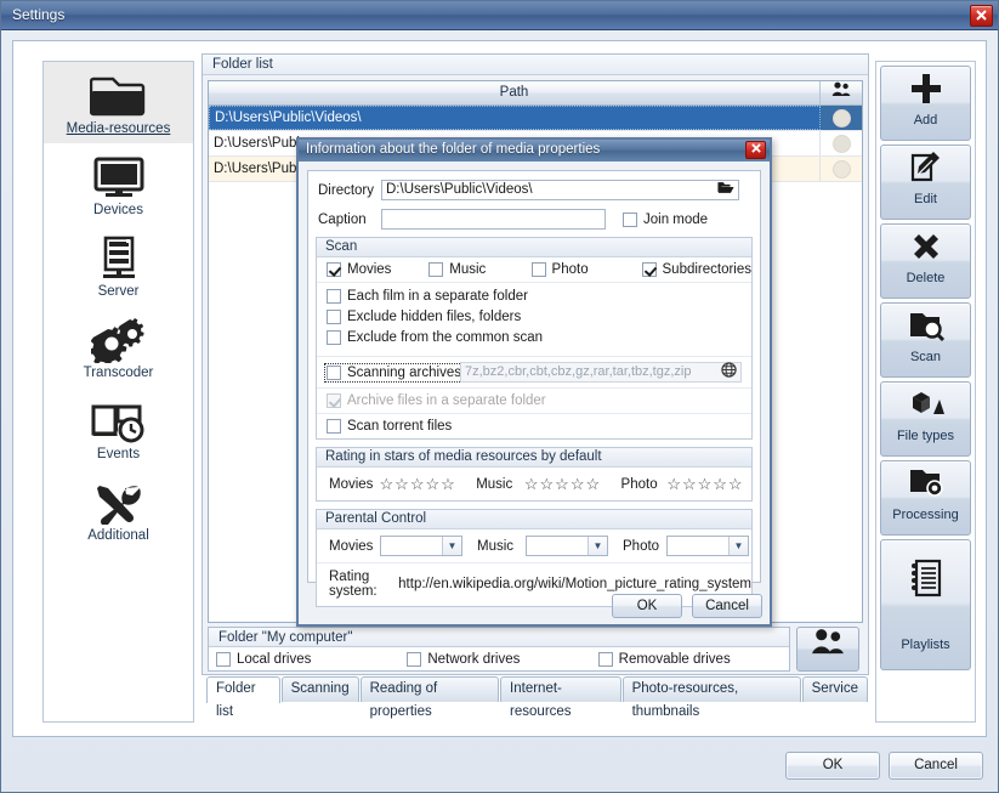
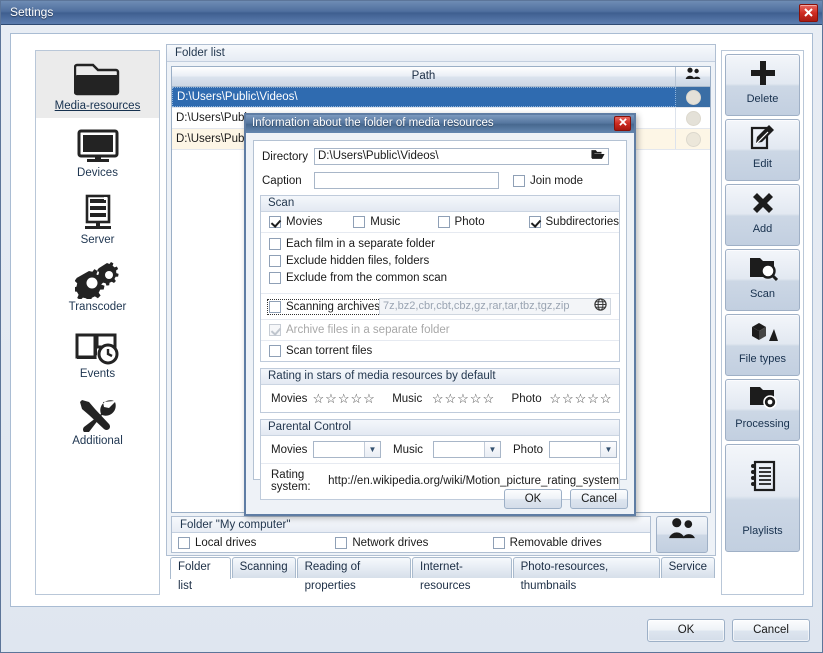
  Settings
  Media-resources
  Devices
  Server
  Transcoder
  Events
  Additional
  Folder list
  Path
  D:\Users\Public\Videos\
  D:\Users\Pub
  D:\Users\Pub
  Folder "My computer"
  Local drives
  Network drives
  Removable drives
  Folder list
  Scanning
  Reading of properties
  Internet-resources
  Photo-resources, thumbnails
  Service
- Add
+ Delete
  Edit
- Delete
+ Add
  Scan
  File types
  Processing
  Playlists
  OK
  Cancel
- Information about the folder of media properties
+ Information about the folder of media resources
  Directory
  D:\Users\Public\Videos\
  Caption
  Join mode
  Scan
  Movies
  Music
  Photo
  Subdirectories
  Each film in a separate folder
  Exclude hidden files, folders
  Exclude from the common scan
  Scanning archives
  7z,bz2,cbr,cbt,cbz,gz,rar,tar,tbz,tgz,zip
  Archive files in a separate folder
  Scan torrent files
  Rating in stars of media resources by default
  Movies
  ☆☆☆☆☆
  Music
  ☆☆☆☆☆
  Photo
  ☆☆☆☆☆
  Parental Control
  Movies
  ▼
  Music
  ▼
  Photo
  ▼
  Rating system:
  http://en.wikipedia.org/wiki/Motion_picture_rating_system
  OK
  Cancel
